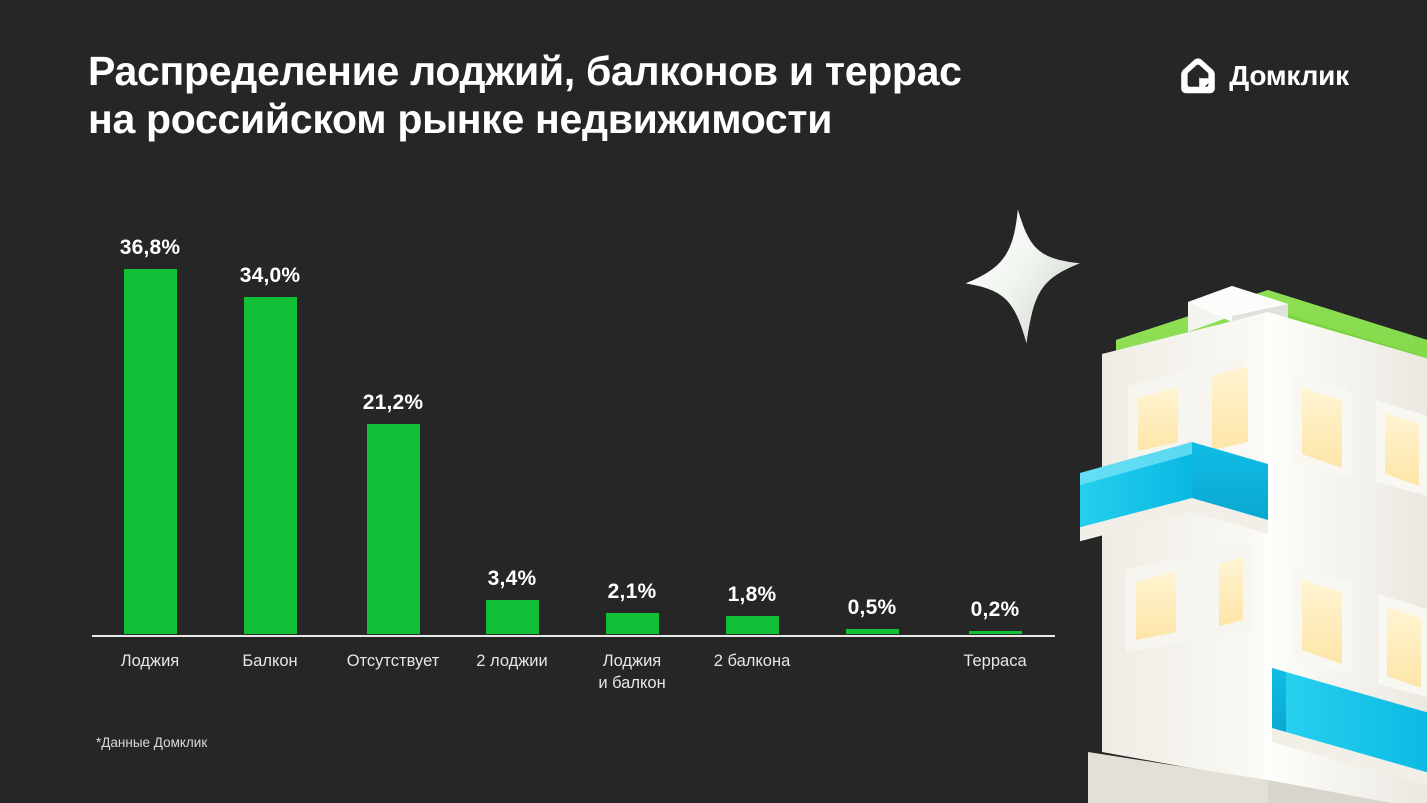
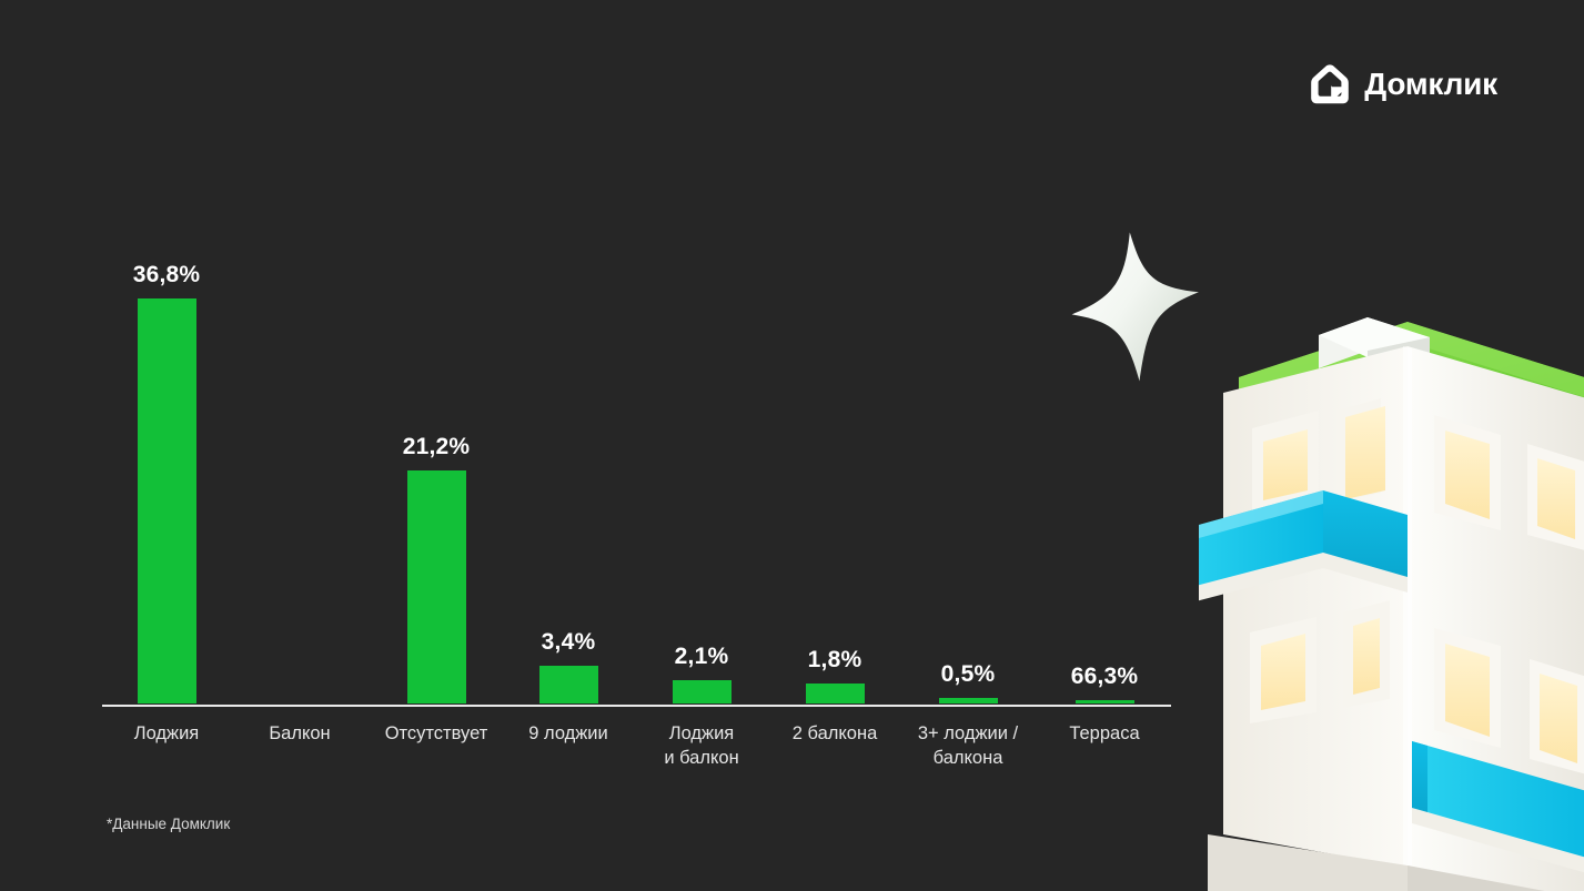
- Распределение лоджий, балконов и террас
- на российском рынке недвижимости
  Домклик
  36,8%
- 34,0%
  21,2%
  3,4%
  2,1%
  1,8%
  0,5%
- 0,2%
+ 66,3%
  Лоджия
  Балкон
  Отсутствует
- 2 лоджии
+ 9 лоджии
  Лоджия
  и балкон
  2 балкона
+ 3+ лоджии /
+ балкона
  Терраса
  *Данные Домклик
